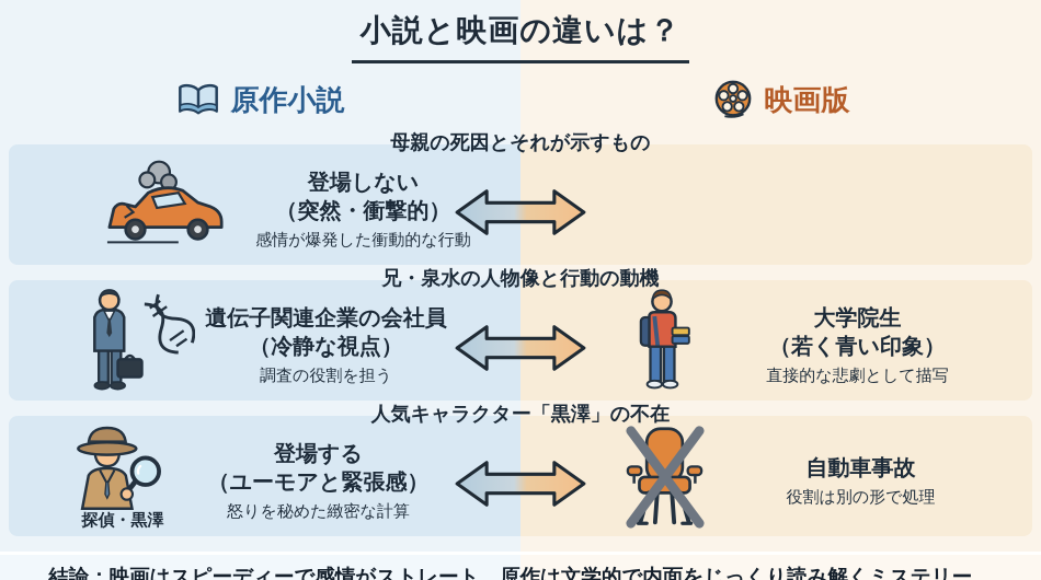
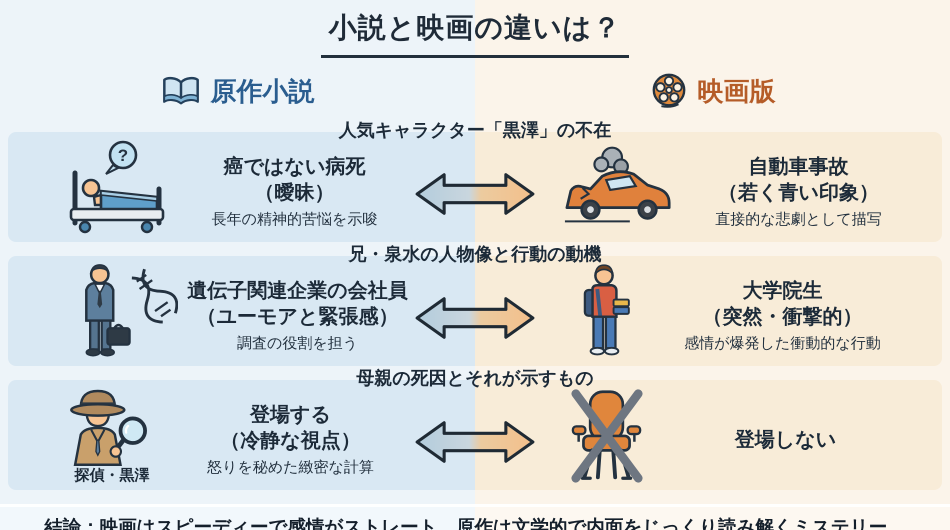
  小説と映画の違いは？
  原作小説
  映画版
- 母親の死因とそれが示すもの
+ 人気キャラクター「黒澤」の不在
+ ?
+ 癌ではない病死
+ （曖昧）
+ 長年の精神的苦悩を示唆
- 登場しない
+ 自動車事故
- （突然・衝撃的）
+ （若く青い印象）
- 感情が爆発した衝動的な行動
+ 直接的な悲劇として描写
  兄・泉水の人物像と行動の動機
  遺伝子関連企業の会社員
- （冷静な視点）
+ （ユーモアと緊張感）
  調査の役割を担う
  大学院生
- （若く青い印象）
+ （突然・衝撃的）
- 直接的な悲劇として描写
+ 感情が爆発した衝動的な行動
- 人気キャラクター「黒澤」の不在
+ 母親の死因とそれが示すもの
  探偵・黒澤
  登場する
- （ユーモアと緊張感）
+ （冷静な視点）
  怒りを秘めた緻密な計算
- 自動車事故
+ 登場しない
- 役割は別の形で処理
  結論：映画はスピーディーで感情がストレート、原作は文学的で内面をじっくり読み解くミステリー。
